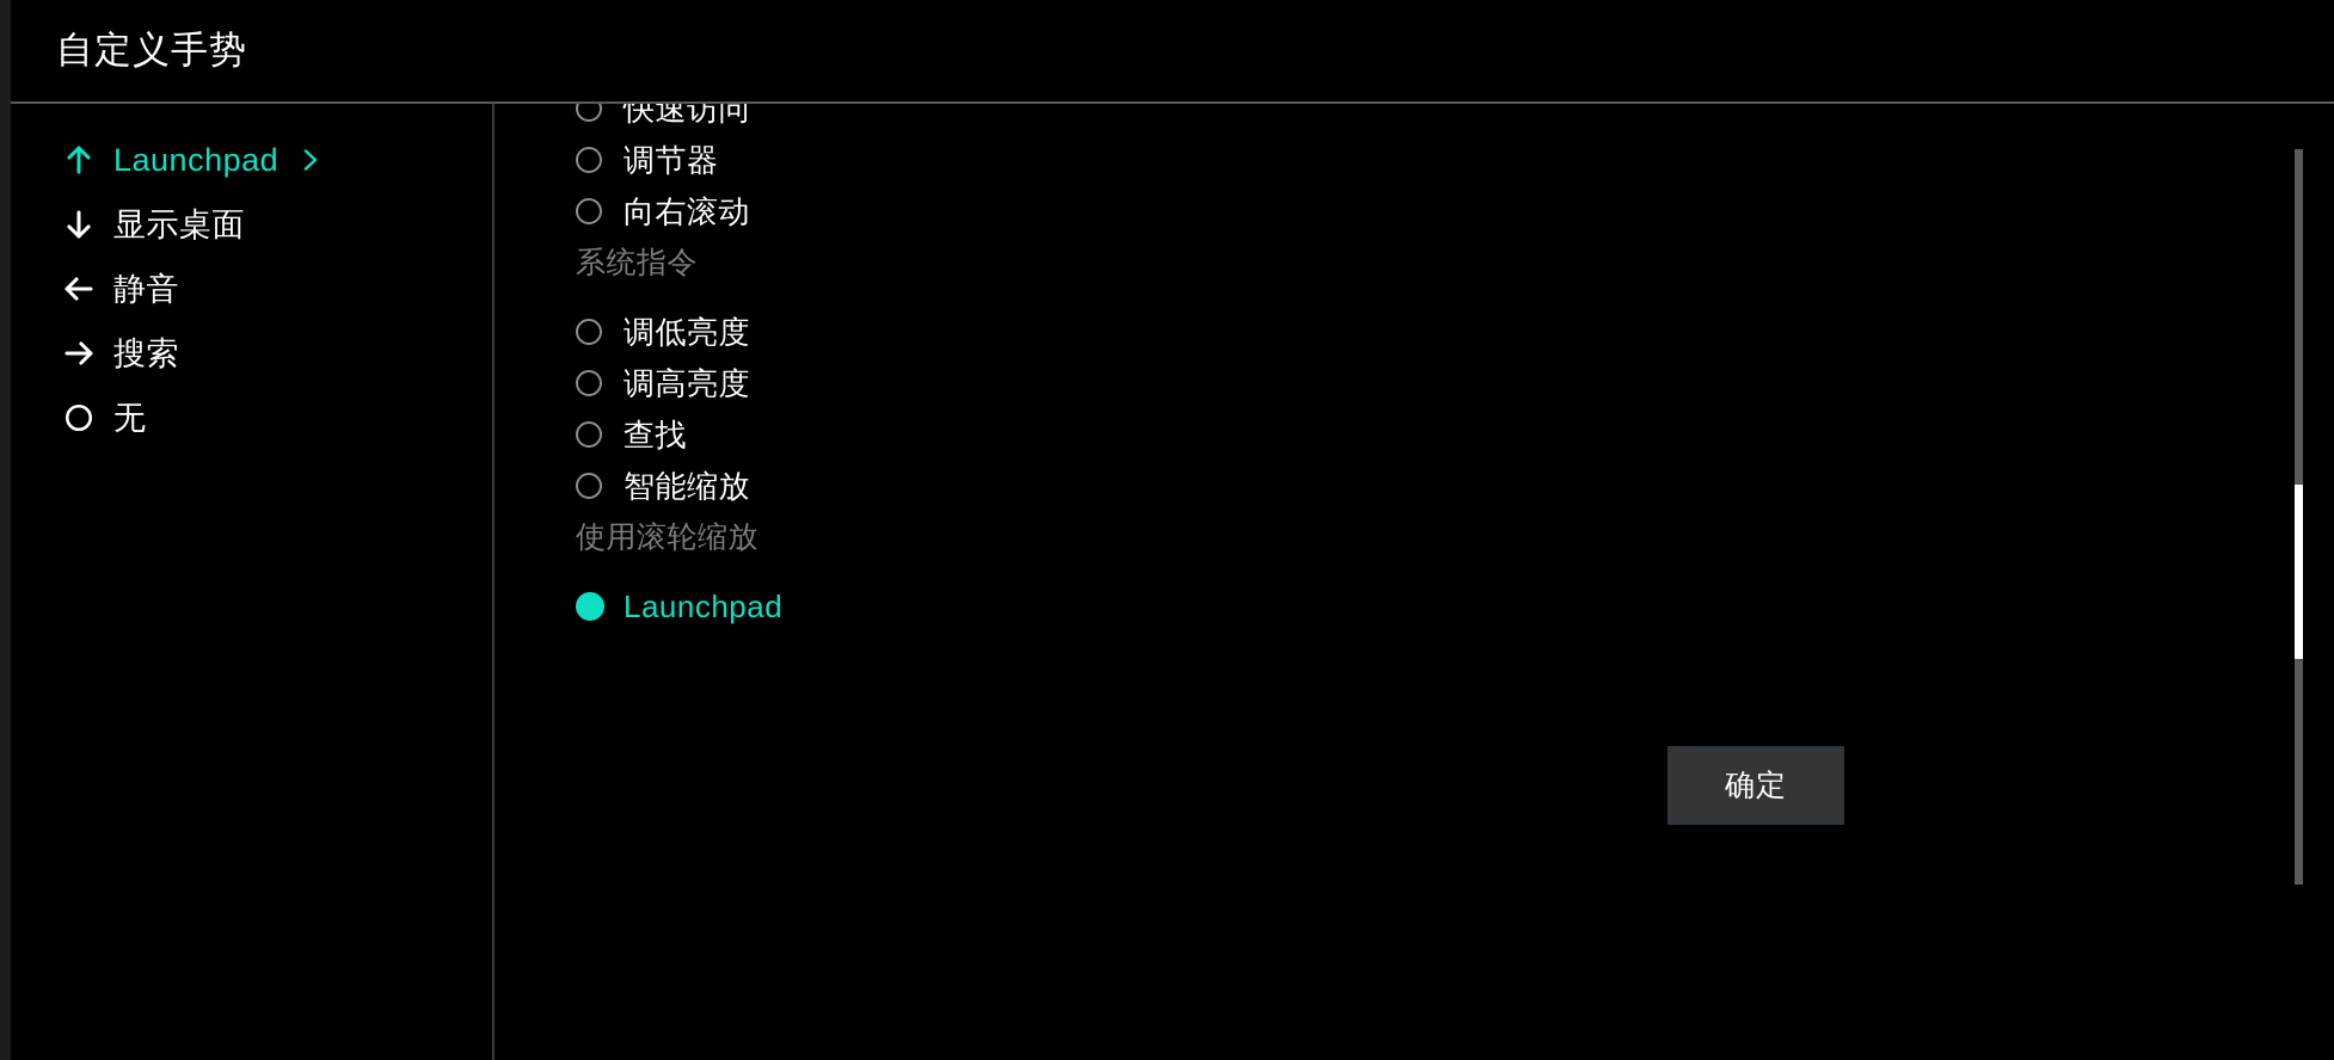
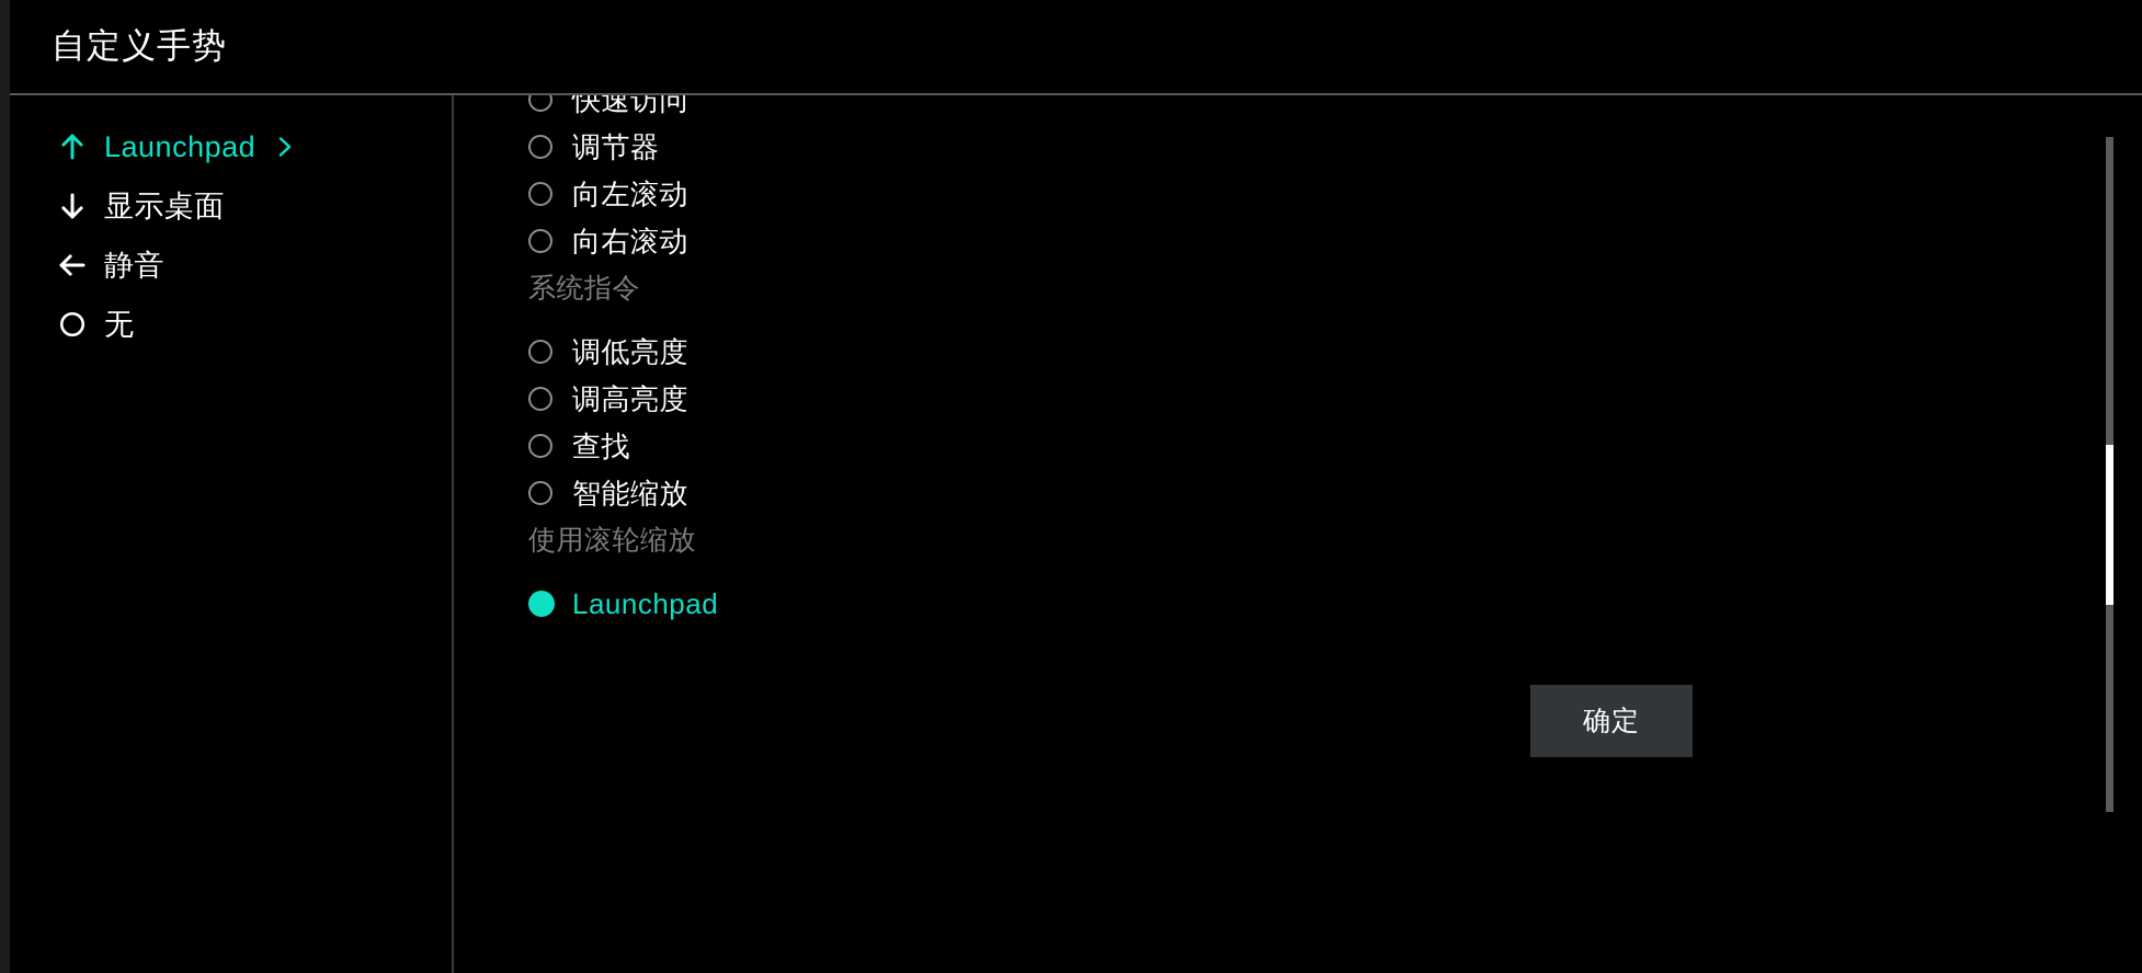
  自定义手势
  Launchpad
  显示桌面
  静音
- 搜索
  无
  快速访问
  调节器
+ 向左滚动
  向右滚动
  系统指令
  调低亮度
  调高亮度
  查找
  智能缩放
  使用滚轮缩放
  Launchpad
  确定
